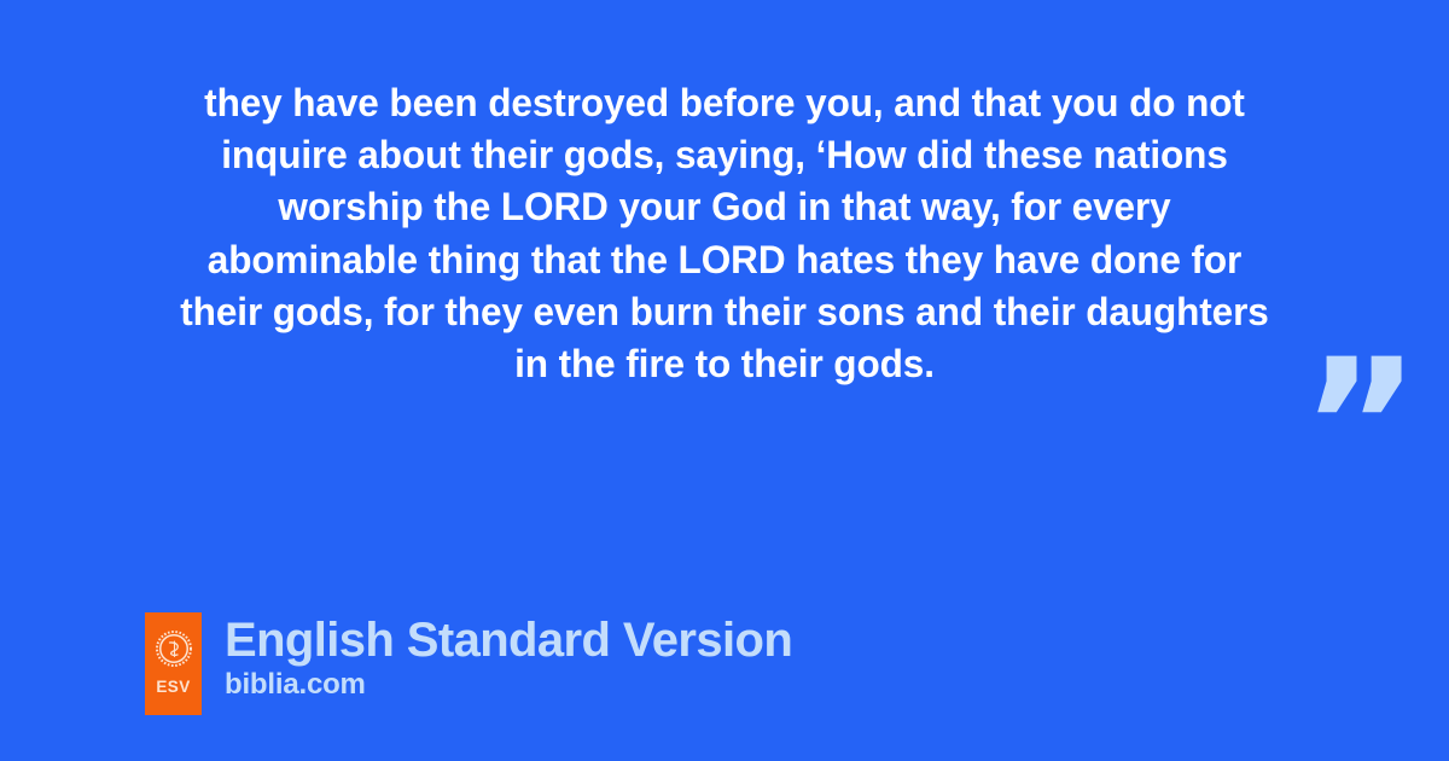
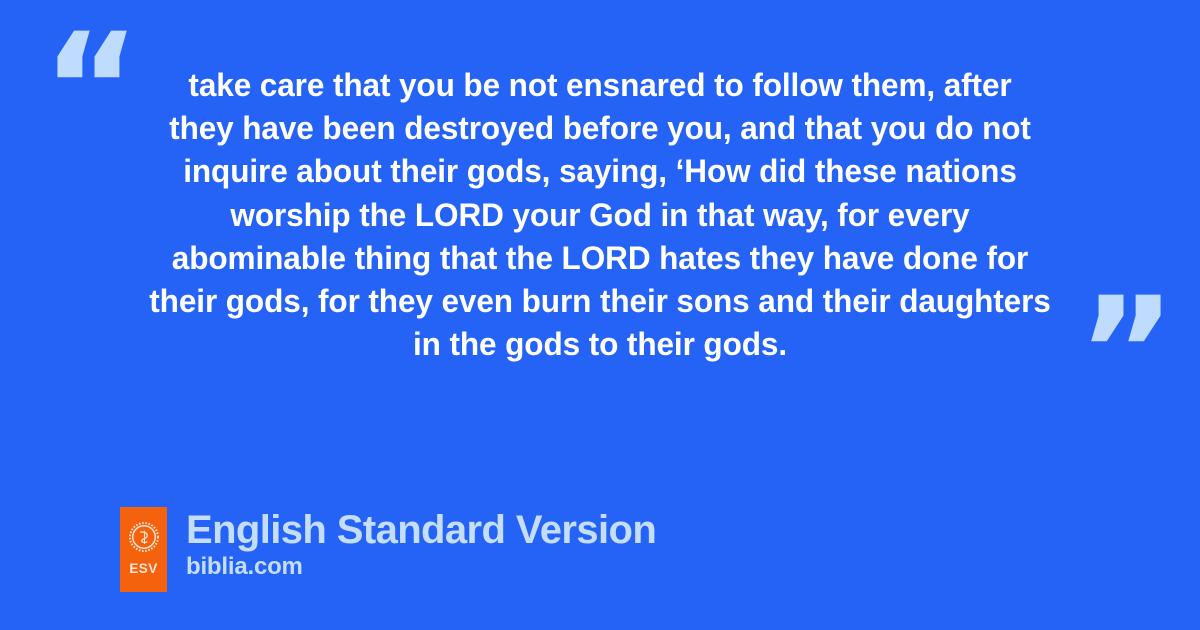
+ “
  ”
+ take care that you be not ensnared to follow them, after
  they have been destroyed before you, and that you do not
  inquire about their gods, saying, ‘How did these nations
  worship the LORD your God in that way, for every
  abominable thing that the LORD hates they have done for
  their gods, for they even burn their sons and their daughters
- in the fire to their gods.
+ in the gods to their gods.
  ESV
  English Standard Version
  biblia.com
